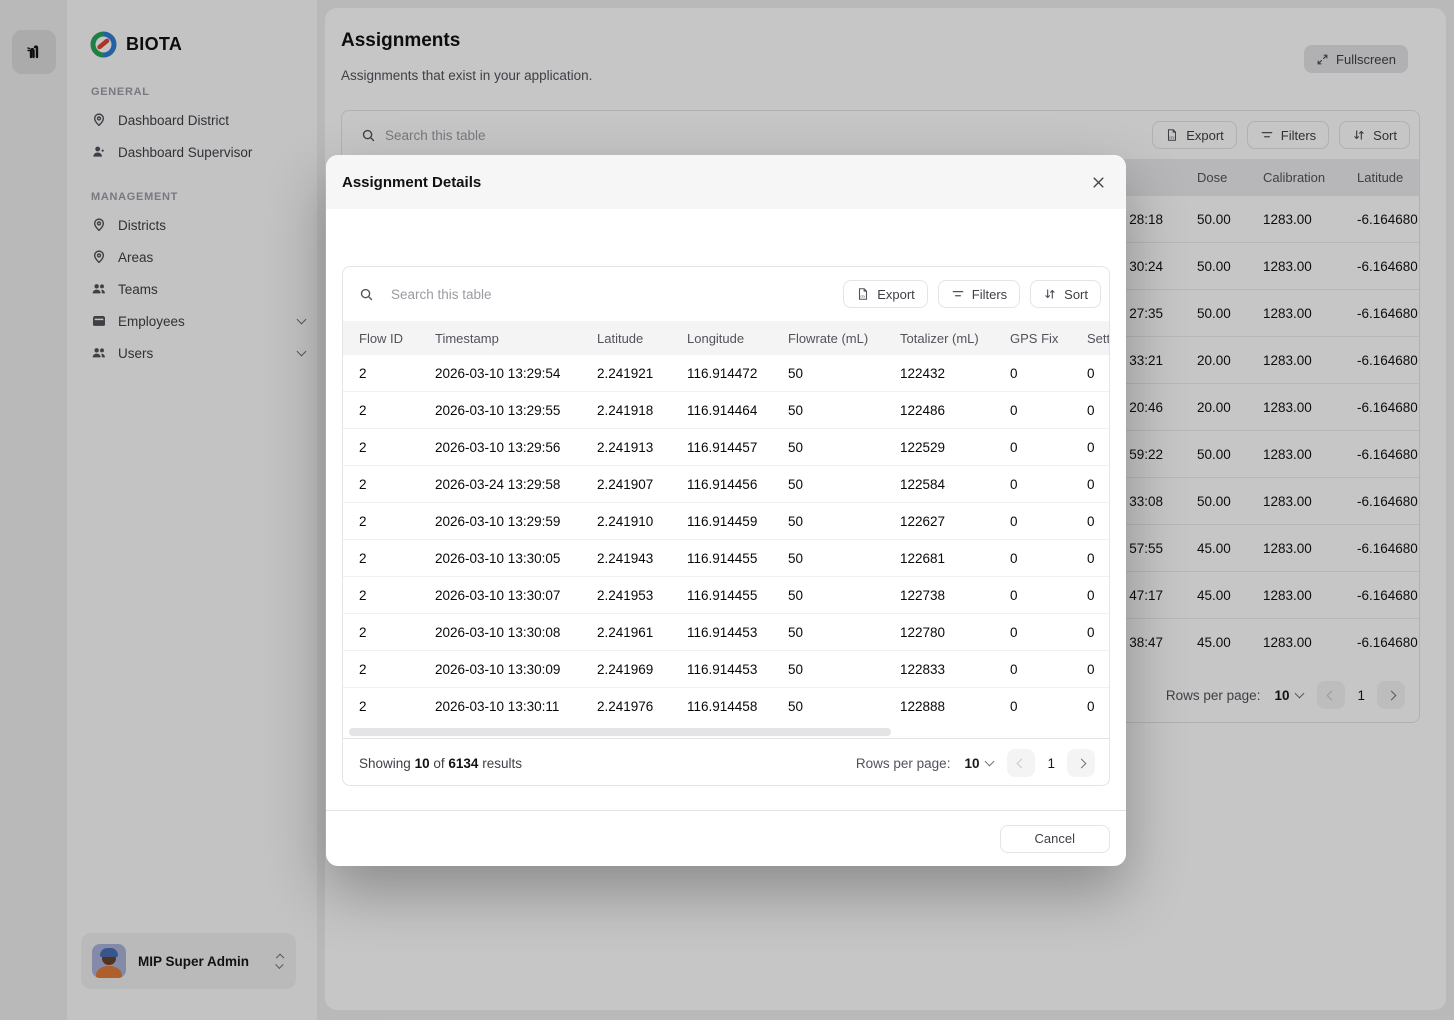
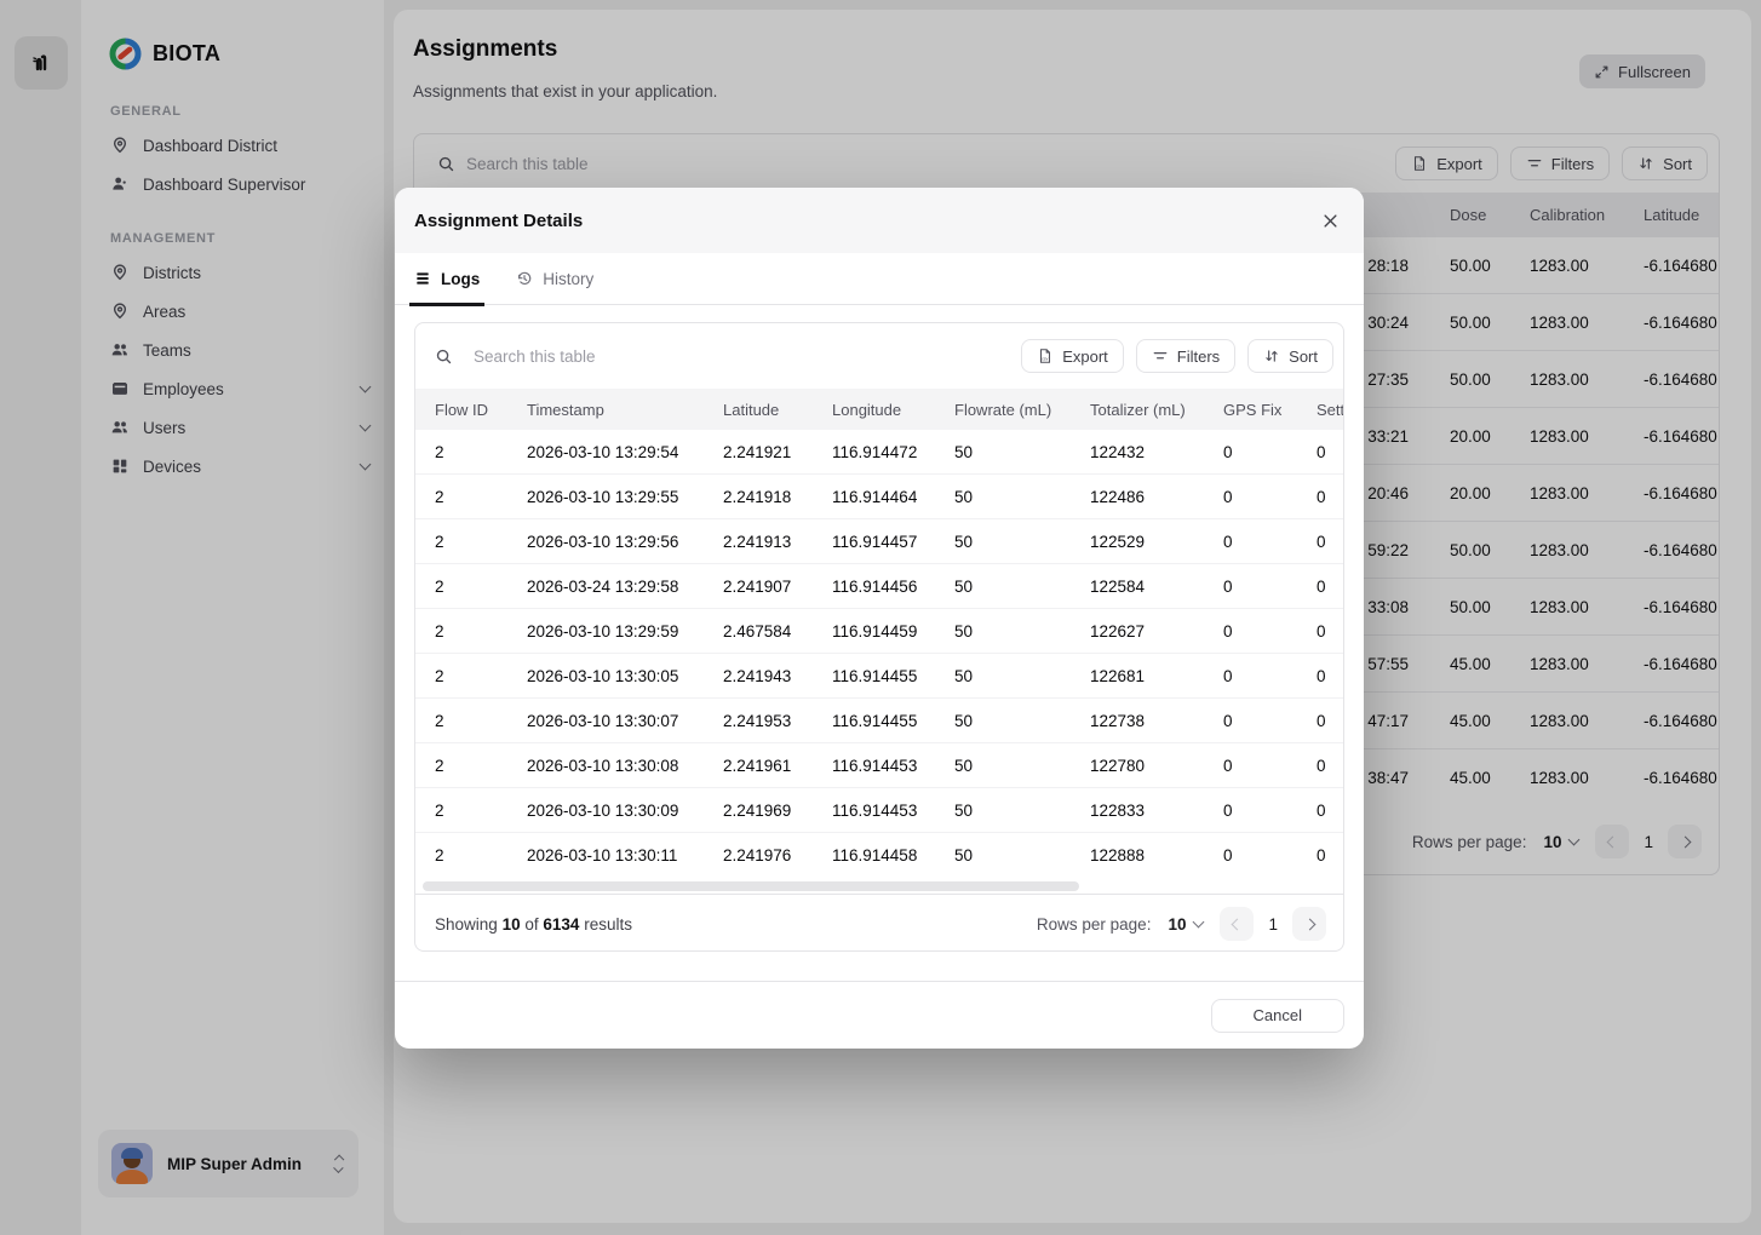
  BIOTA
  GENERAL
  Dashboard District
  Dashboard Supervisor
  MANAGEMENT
  Districts
  Areas
  Teams
  Employees
  Users
+ Devices
  MIP Super Admin
  Assignments
  Assignments that exist in your application.
  Fullscreen
  Search this table
  Export
  Filters
  Sort
  Dose
  Calibration
  Latitude
  28:18
  50.00
  1283.00
  -6.164680
  30:24
  50.00
  1283.00
  -6.164680
  27:35
  50.00
  1283.00
  -6.164680
  33:21
  20.00
  1283.00
  -6.164680
  20:46
  20.00
  1283.00
  -6.164680
  59:22
  50.00
  1283.00
  -6.164680
  33:08
  50.00
  1283.00
  -6.164680
  57:55
  45.00
  1283.00
  -6.164680
  47:17
  45.00
  1283.00
  -6.164680
  38:47
  45.00
  1283.00
  -6.164680
  Rows per page:
  10
  1
  Assignment Details
+ Logs
+ History
  Search this table
  Export
  Filters
  Sort
  Flow ID
  Timestamp
  Latitude
  Longitude
  Flowrate (mL)
  Totalizer (mL)
  GPS Fix
  2
  2026-03-10 13:29:54
  2.241921
  116.914472
  50
  122432
  0
  0
  2
  2026-03-10 13:29:55
  2.241918
  116.914464
  50
  122486
  0
  0
  2
  2026-03-10 13:29:56
  2.241913
  116.914457
  50
  122529
  0
  0
  2
  2026-03-24 13:29:58
  2.241907
  116.914456
  50
  122584
  0
  0
  2
  2026-03-10 13:29:59
- 2.241910
+ 2.467584
  116.914459
  50
  122627
  0
  0
  2
  2026-03-10 13:30:05
  2.241943
  116.914455
  50
  122681
  0
  0
  2
  2026-03-10 13:30:07
  2.241953
  116.914455
  50
  122738
  0
  0
  2
  2026-03-10 13:30:08
  2.241961
  116.914453
  50
  122780
  0
  0
  2
  2026-03-10 13:30:09
  2.241969
  116.914453
  50
  122833
  0
  0
  2
  2026-03-10 13:30:11
  2.241976
  116.914458
  50
  122888
  0
  0
  Showing 10 of 6134 results
  Rows per page:
  10
  1
  Cancel
